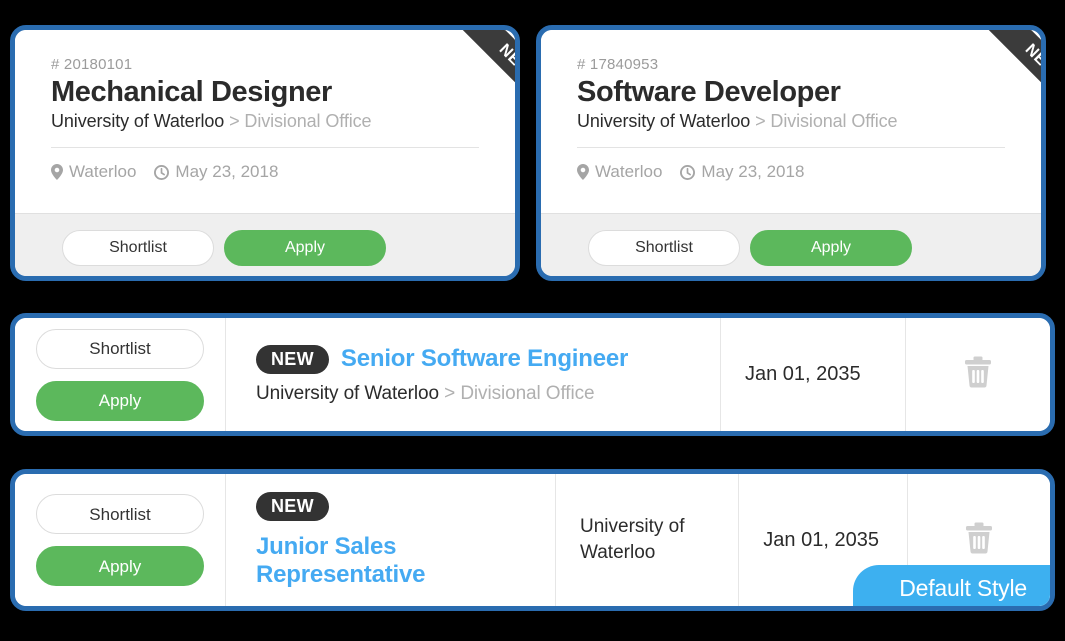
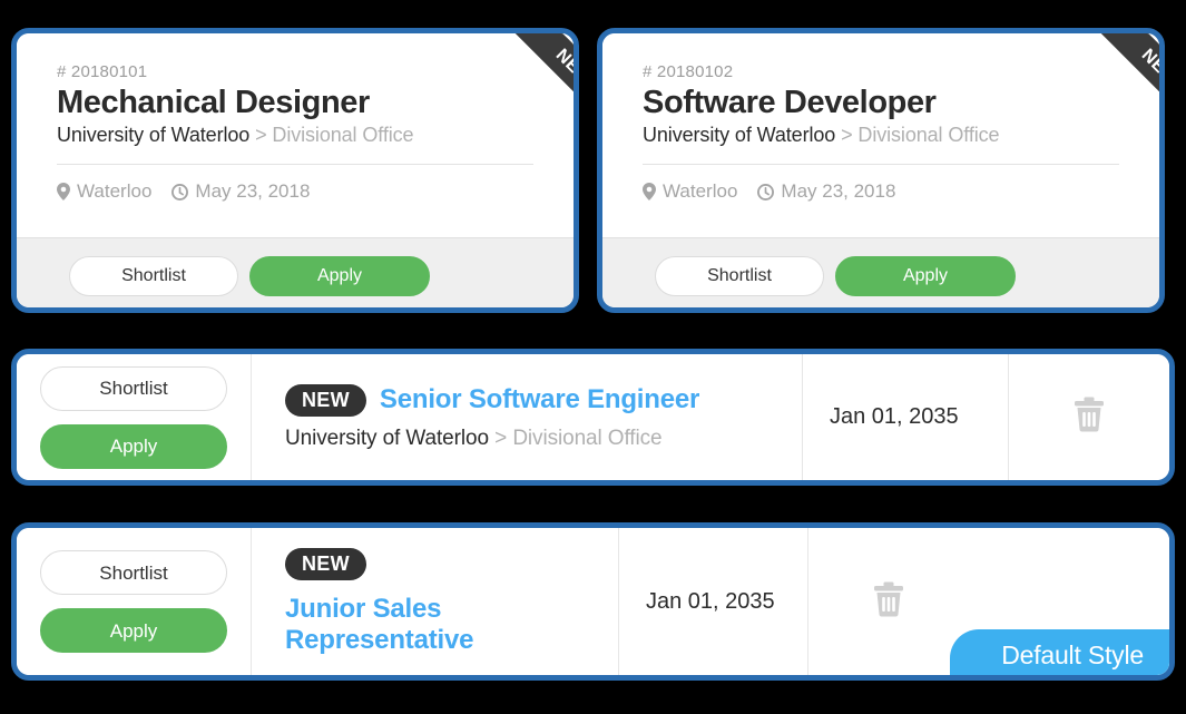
  # 20180101
  Mechanical Designer
  University of Waterloo > Divisional Office
  Waterloo
  May 23, 2018
  Shortlist
  Apply
- # 17840953
+ # 20180102
  Software Developer
  University of Waterloo > Divisional Office
  Waterloo
  May 23, 2018
  Shortlist
  Apply
  Shortlist
  Apply
  NEW
  Senior Software Engineer
  University of Waterloo > Divisional Office
  Jan 01, 2035
  Shortlist
  Apply
  NEW
  Junior Sales Representative
- University of Waterloo
  Jan 01, 2035
  Default Style
